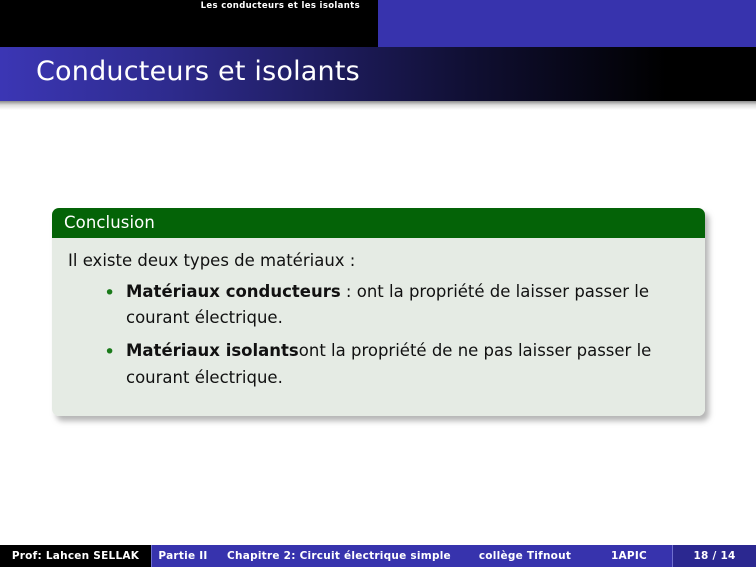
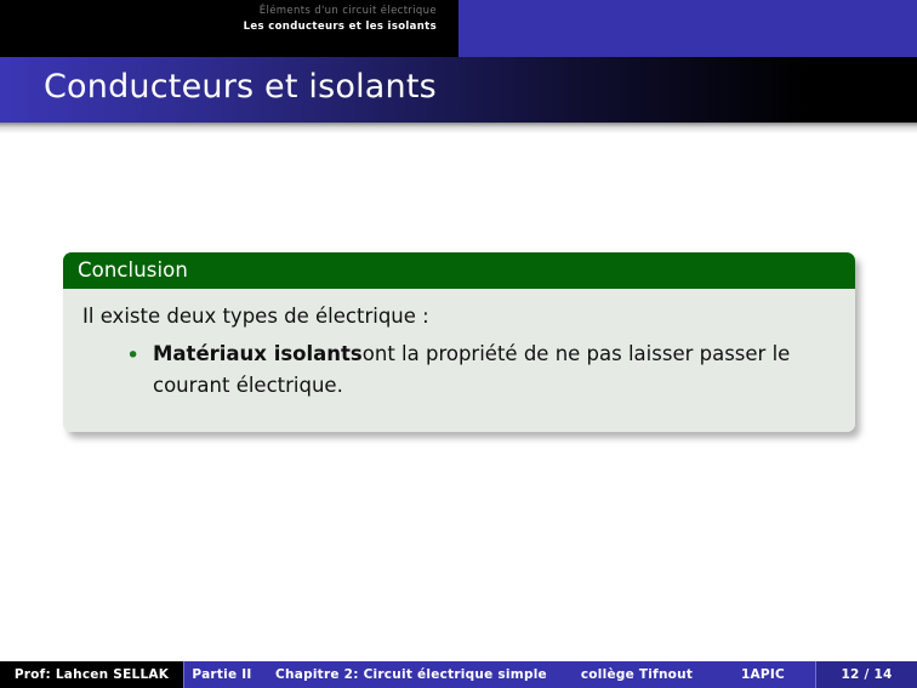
+ Éléments d'un circuit électrique
  Les conducteurs et les isolants
  Conducteurs et isolants
  Conclusion
- Il existe deux types de matériaux :
+ Il existe deux types de électrique :
- Matériaux conducteurs : ont la propriété de laisser passer le courant électrique.
  Matériaux isolantsont la propriété de ne pas laisser passer le courant électrique.
  Prof: Lahcen SELLAK
  Partie II
  Chapitre 2: Circuit électrique simple
  collège Tifnout
  1APIC
- 18 / 14
+ 12 / 14
